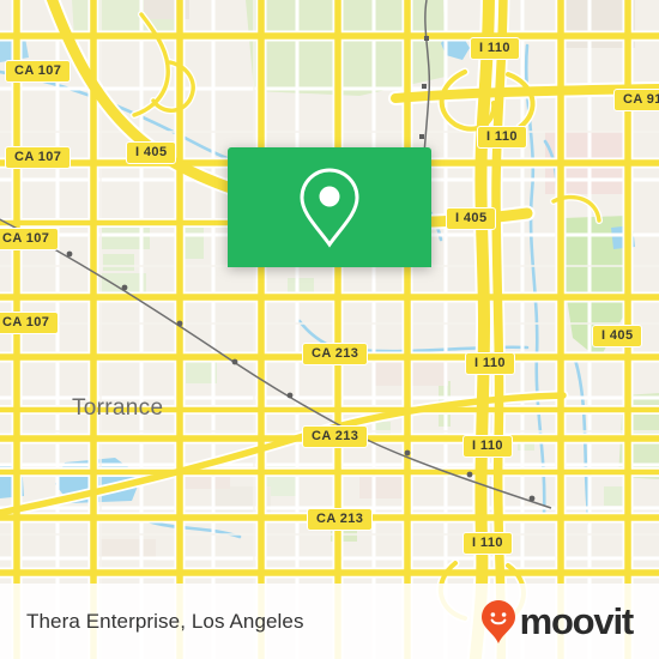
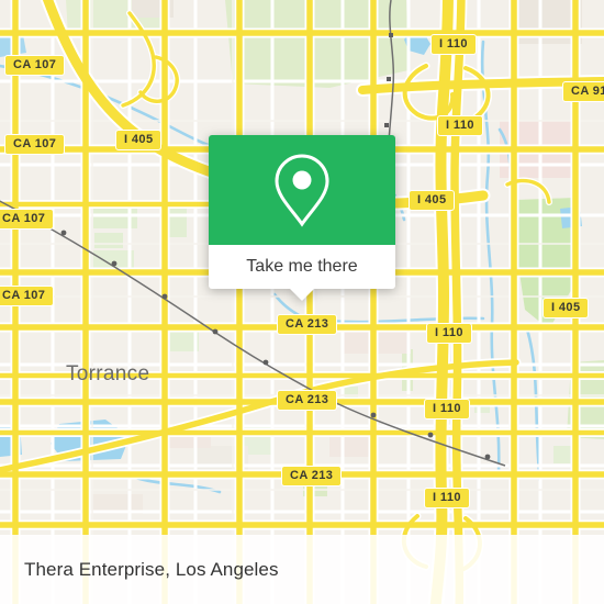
  CA 107
  CA 107
  CA 107
  CA 107
  I 405
  I 110
  I 110
  CA 9
  I 405
  I 405
  CA 213
  I 110
  CA 213
  I 110
  CA 213
  I 110
  Torrance
+ Take me there
  Thera Enterprise, Los Angeles
- moovit
